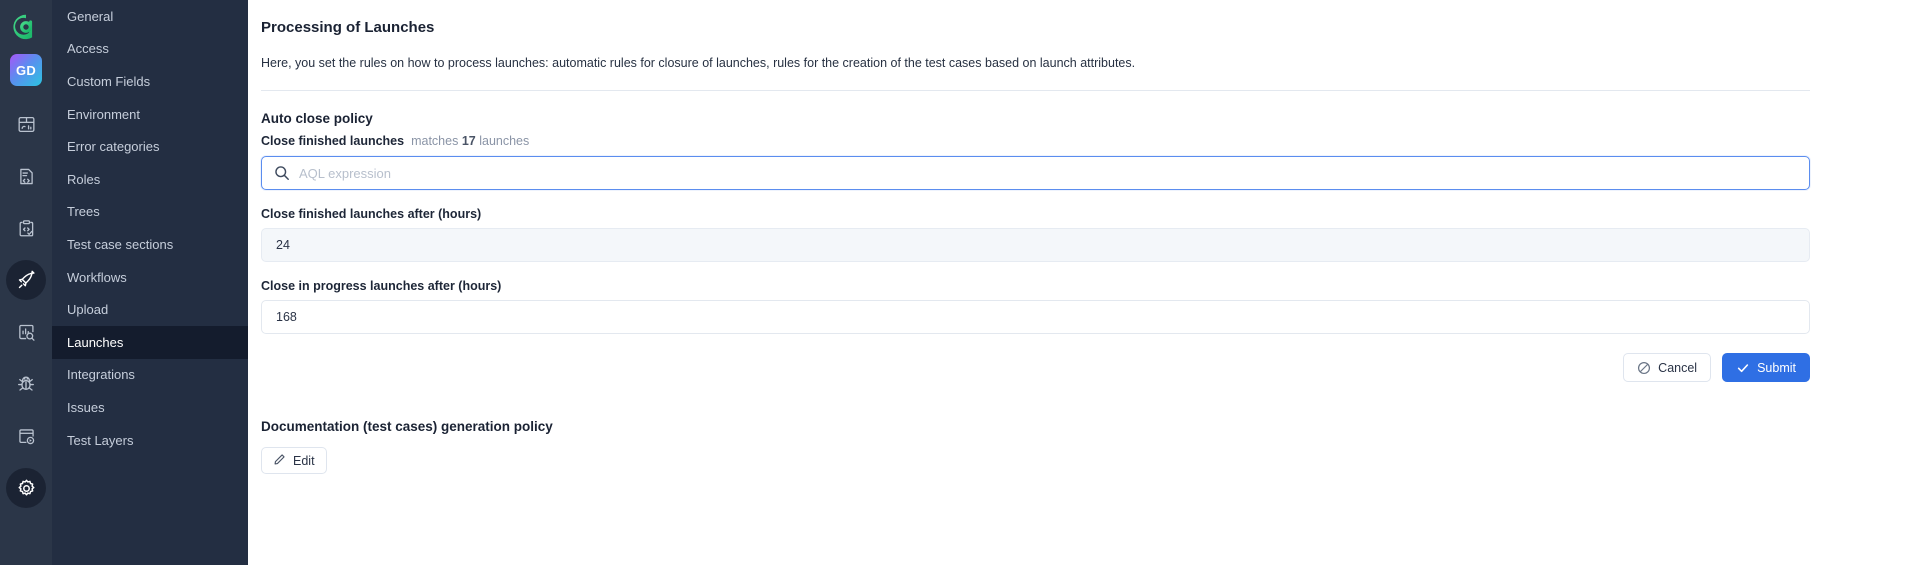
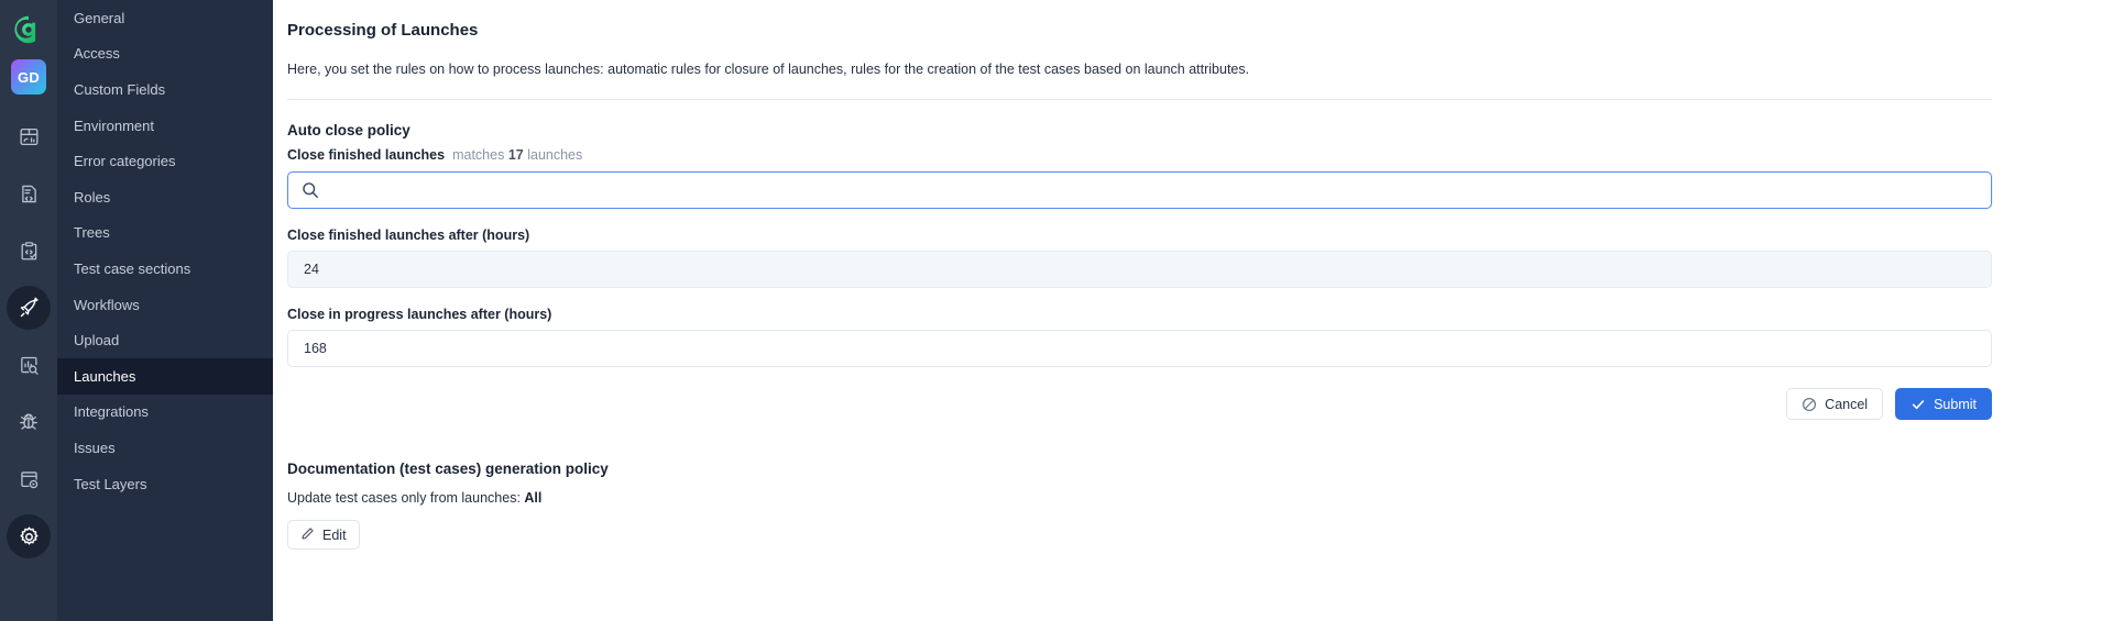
  GD
  General
  Access
  Custom Fields
  Environment
  Error categories
  Roles
  Trees
  Test case sections
  Workflows
  Upload
  Launches
  Integrations
  Issues
  Test Layers
  Processing of Launches
  Here, you set the rules on how to process launches: automatic rules for closure of launches, rules for the creation of the test cases based on launch attributes.
  Auto close policy
  Close finished launches
  matches 17 launches
- AQL expression
  Close finished launches after (hours)
  24
  Close in progress launches after (hours)
  168
  Cancel
  Submit
  Documentation (test cases) generation policy
+ Update test cases only from launches: All
  Edit
